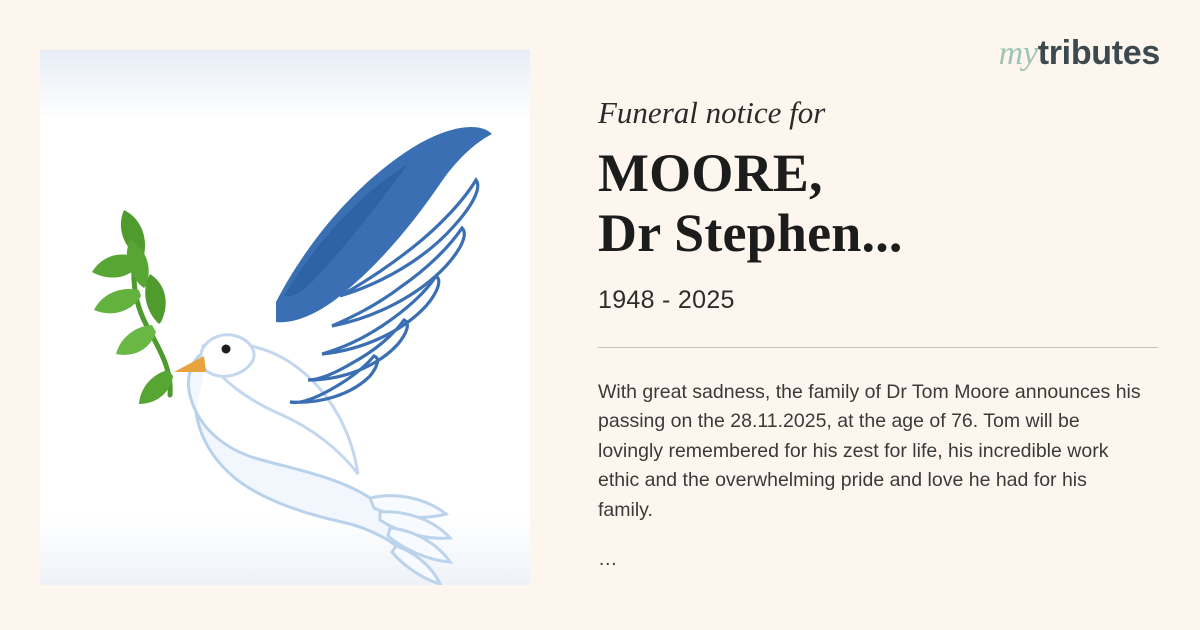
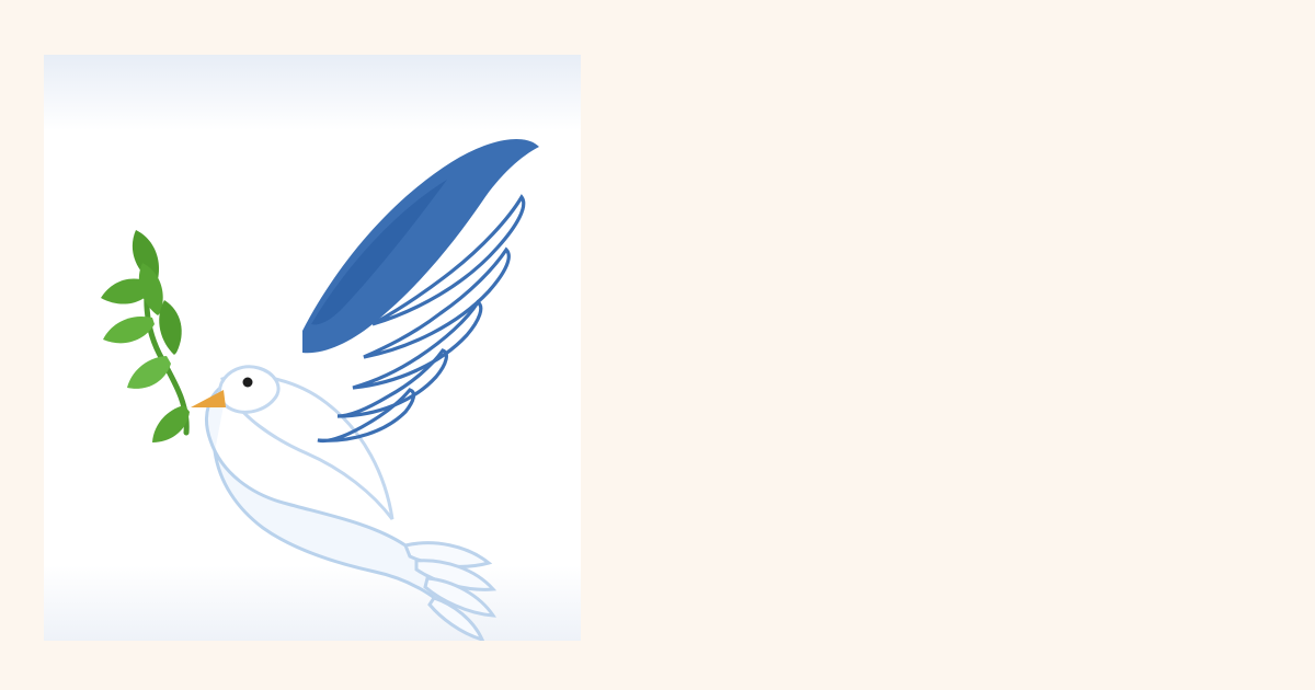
- mytributes
- Funeral notice for
- MOORE,
- Dr Stephen...
- 1948 - 2025
- With great sadness, the family of Dr Tom Moore announces his passing on the 28.11.2025, at the age of 76. Tom will be lovingly remembered for his zest for life, his incredible work ethic and the overwhelming pride and love he had for his family.
- …
